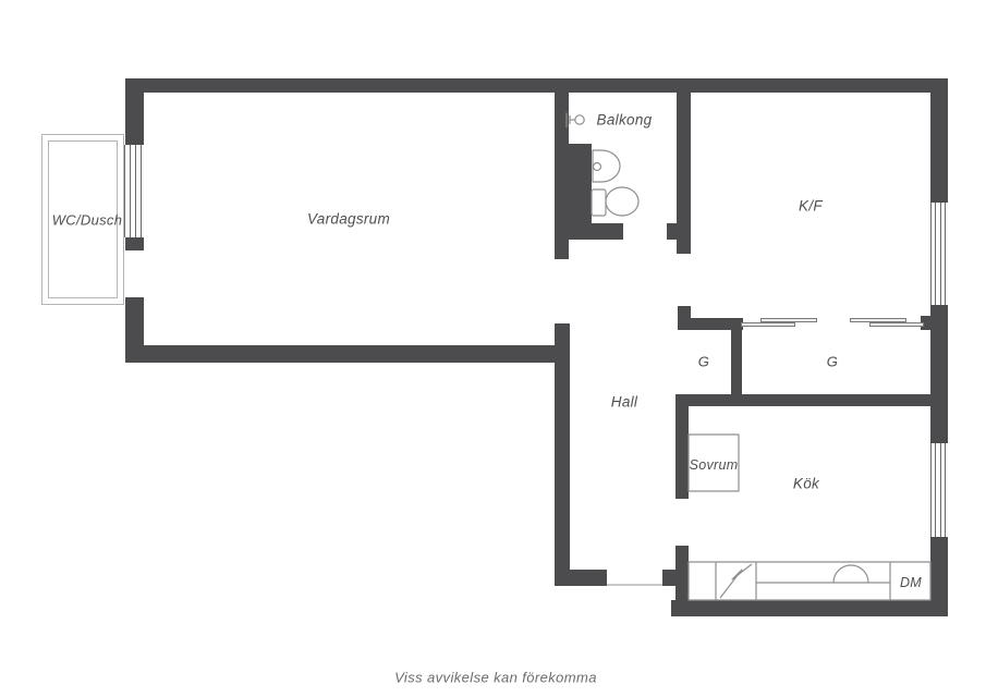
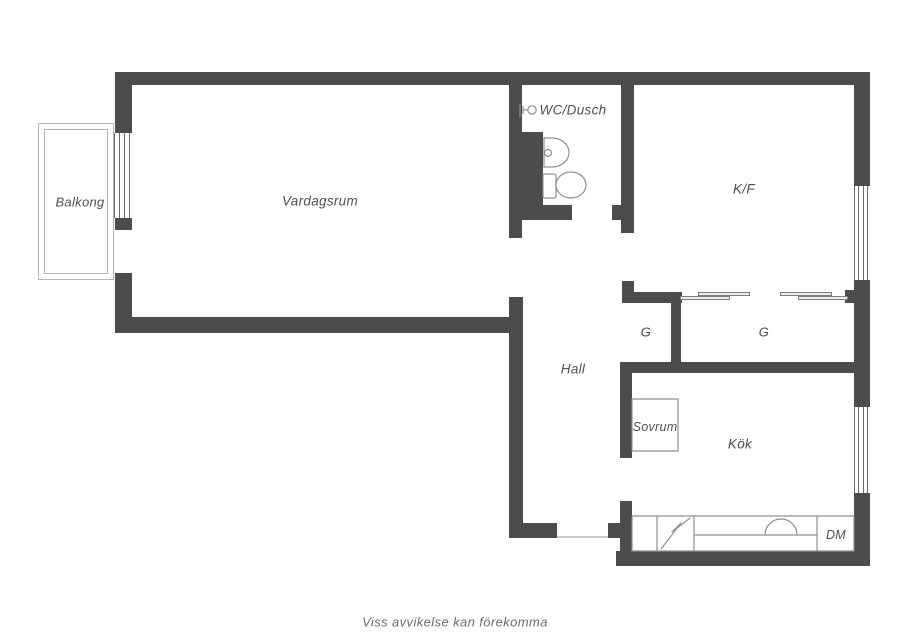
- WC/Dusch
+ Balkong
  Vardagsrum
- Balkong
+ WC/Dusch
  K/F
  Hall
  G
  G
  Sovrum
  Kök
  DM
  Viss avvikelse kan förekomma
